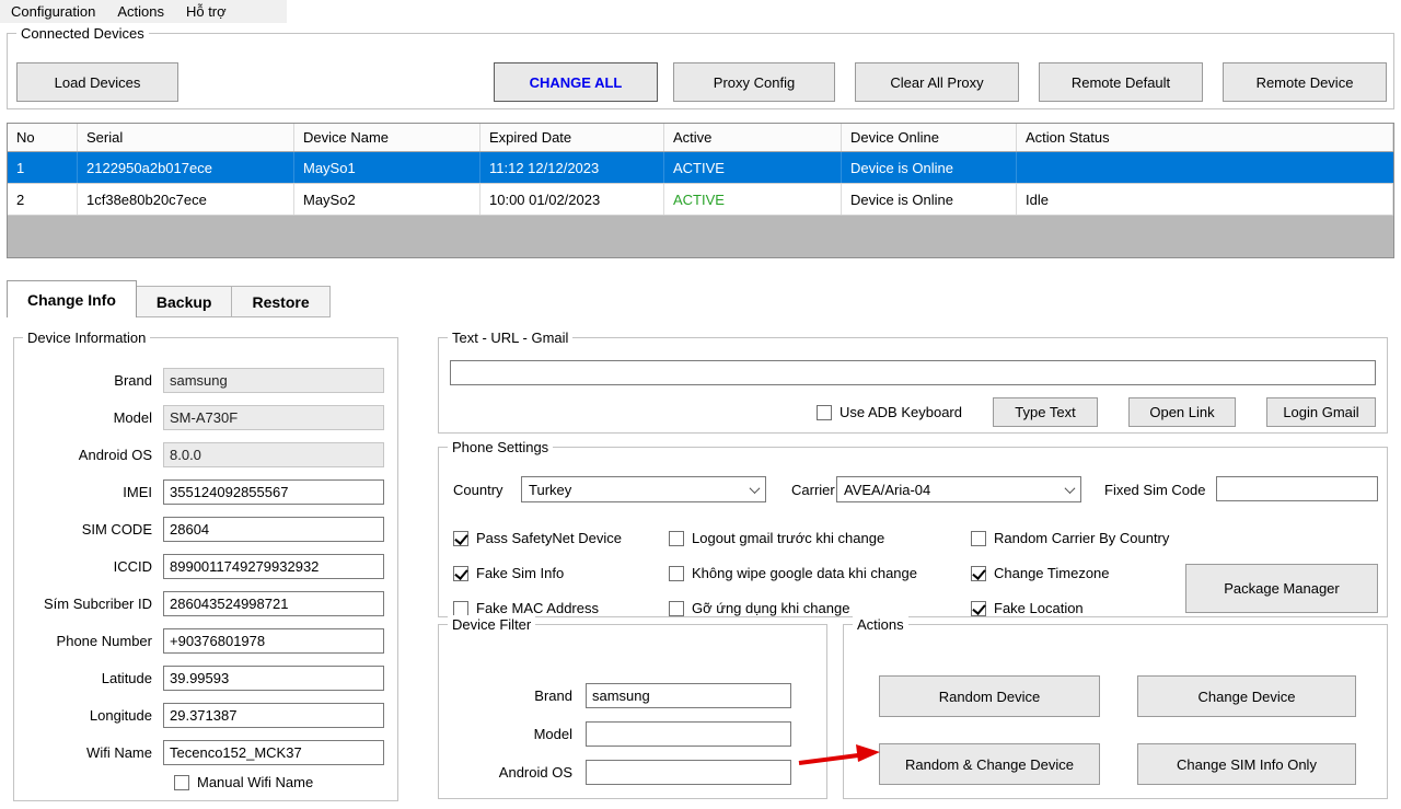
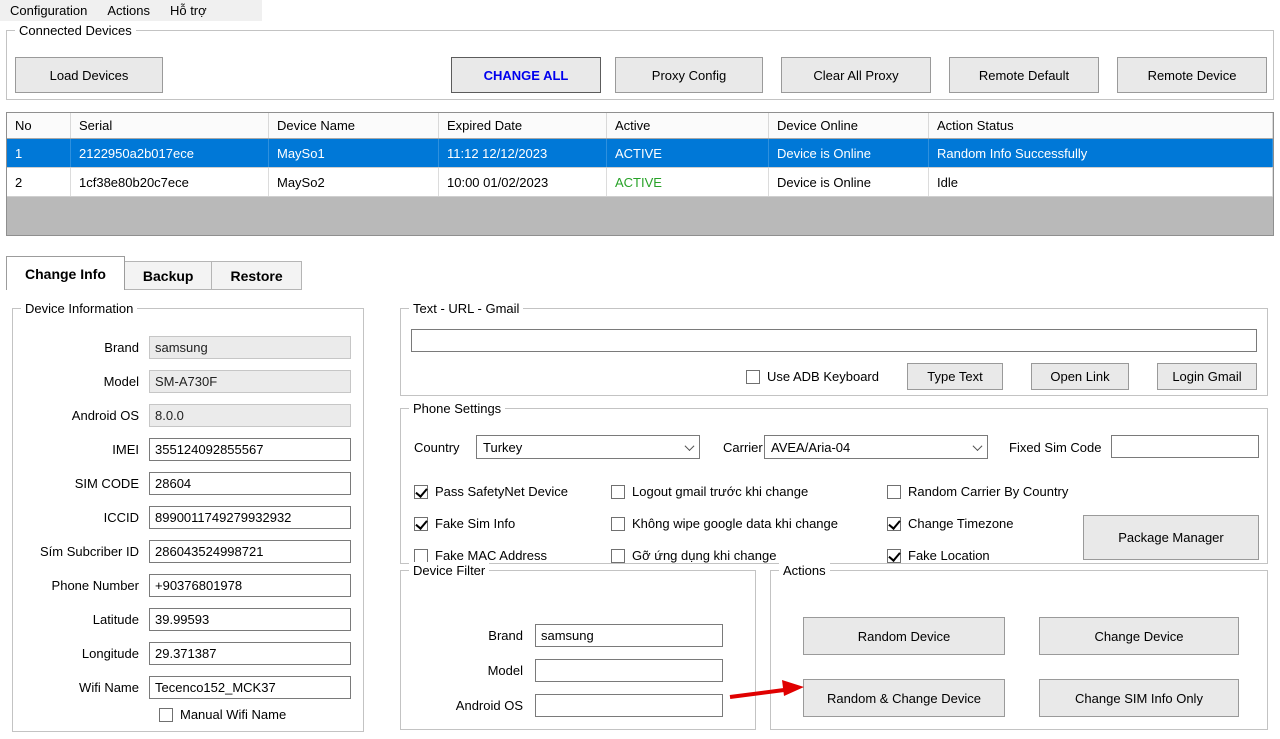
  Configuration
  Actions
  Hỗ trợ
  Connected Devices
  Load Devices
  CHANGE ALL
  Proxy Config
  Clear All Proxy
  Remote Default
  Remote Device
  No
  Serial
  Device Name
  Expired Date
  Active
  Device Online
  Action Status
  1
  2122950a2b017ece
  MaySo1
  11:12 12/12/2023
  ACTIVE
  Device is Online
+ Random Info Successfully
  2
  1cf38e80b20c7ece
  MaySo2
  10:00 01/02/2023
  ACTIVE
  Device is Online
  Idle
  Change Info
  Backup
  Restore
  Device Information
  Brand
  samsung
  Model
  SM-A730F
  Android OS
  8.0.0
  IMEI
  355124092855567
  SIM CODE
  28604
  ICCID
  8990011749279932932
  Sím Subcriber ID
  286043524998721
  Phone Number
  +90376801978
  Latitude
  39.99593
  Longitude
  29.371387
  Wifi Name
  Tecenco152_MCK37
  Manual Wifi Name
  Text - URL - Gmail
  Use ADB Keyboard
  Type Text
  Open Link
  Login Gmail
  Phone Settings
  Country
  Turkey
  Carrier
  AVEA/Aria-04
  Fixed Sim Code
  Pass SafetyNet Device
  Logout gmail trước khi change
  Random Carrier By Country
  Fake Sim Info
  Không wipe google data khi change
  Change Timezone
  Fake MAC Address
  Gỡ ứng dụng khi change
  Fake Location
  Package Manager
  Device Filter
  Brand
  samsung
  Model
  Android OS
  Actions
  Random Device
  Change Device
  Random & Change Device
  Change SIM Info Only
